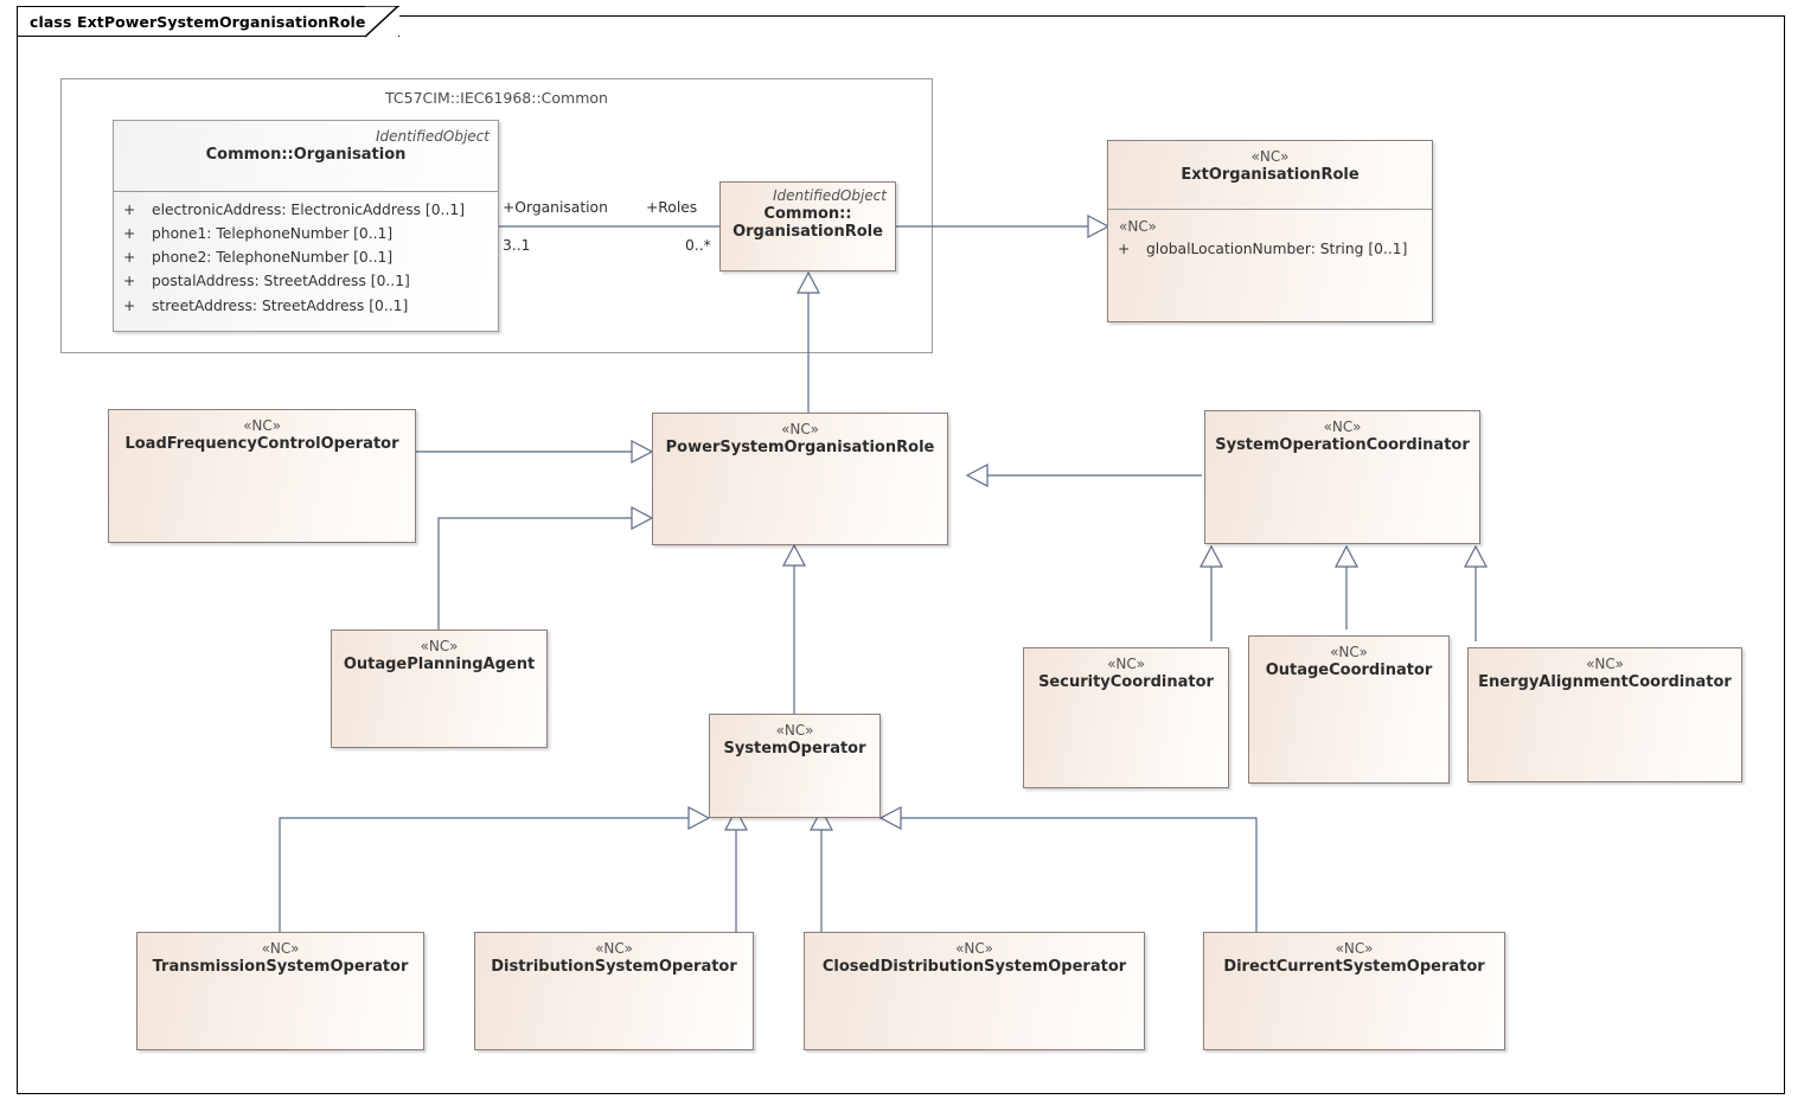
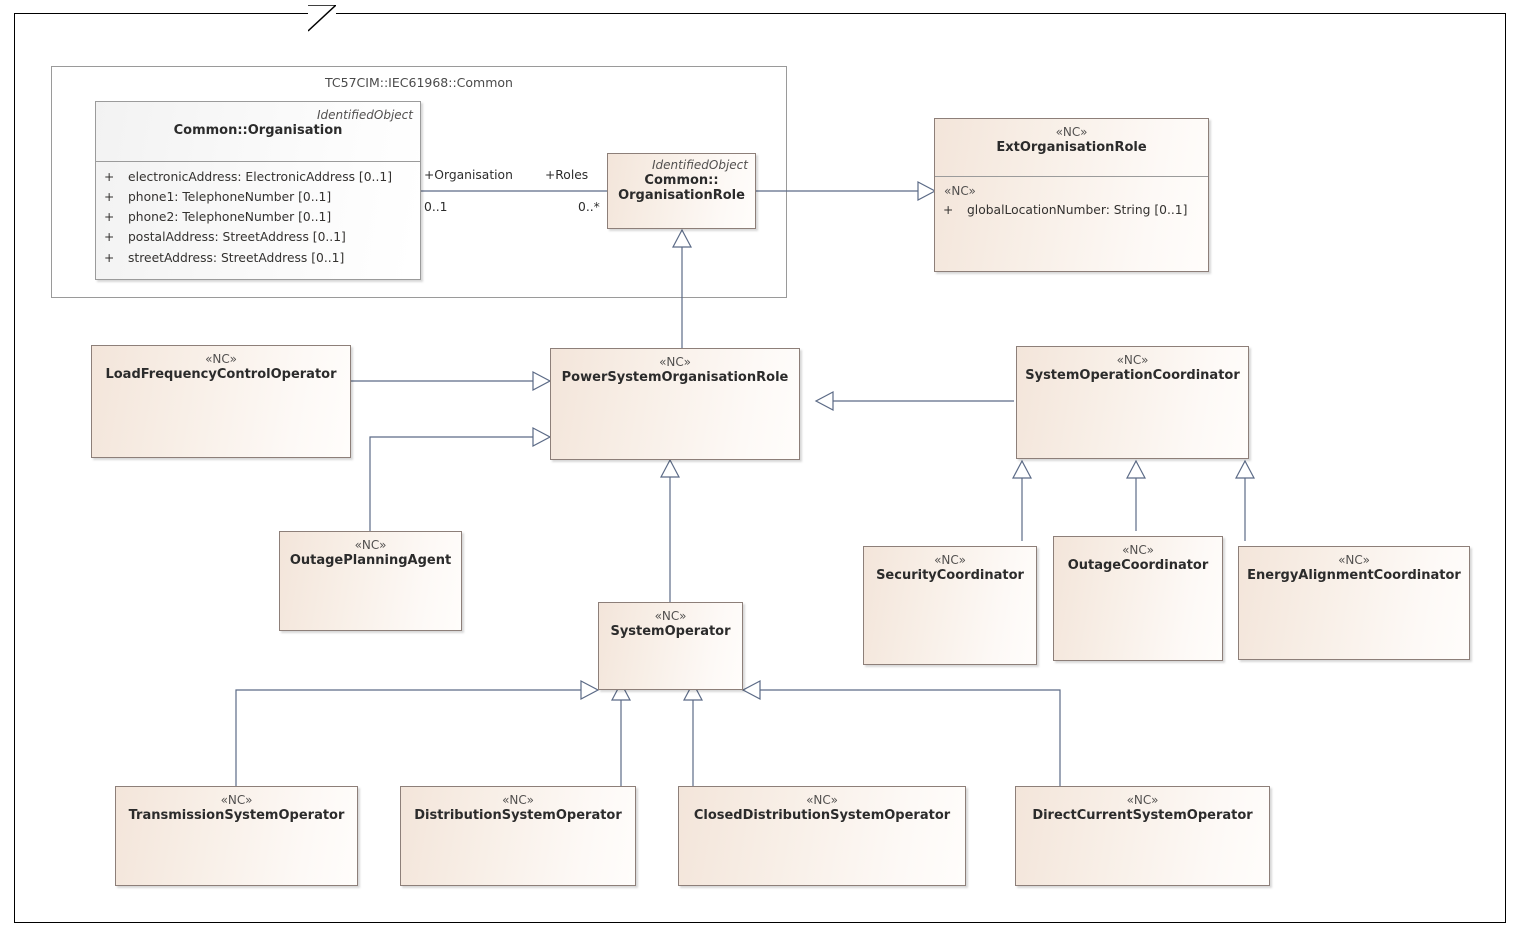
- class ExtPowerSystemOrganisationRole
  TC57CIM::IEC61968::Common
  +Organisation
- 3..1
+ 0..1
  +Roles
  0..*
  IdentifiedObject
  Common::Organisation
  +
  electronicAddress: ElectronicAddress [0..1]
  +
  phone1: TelephoneNumber [0..1]
  +
  phone2: TelephoneNumber [0..1]
  +
  postalAddress: StreetAddress [0..1]
  +
  streetAddress: StreetAddress [0..1]
  IdentifiedObject
  Common::
  OrganisationRole
  «NC»
  ExtOrganisationRole
  «NC»
  +
  globalLocationNumber: String [0..1]
  «NC»
  LoadFrequencyControlOperator
  «NC»
  PowerSystemOrganisationRole
  «NC»
  SystemOperationCoordinator
  «NC»
  OutagePlanningAgent
  «NC»
  SystemOperator
  «NC»
  SecurityCoordinator
  «NC»
  OutageCoordinator
  «NC»
  EnergyAlignmentCoordinator
  «NC»
  TransmissionSystemOperator
  «NC»
  DistributionSystemOperator
  «NC»
  ClosedDistributionSystemOperator
  «NC»
  DirectCurrentSystemOperator
